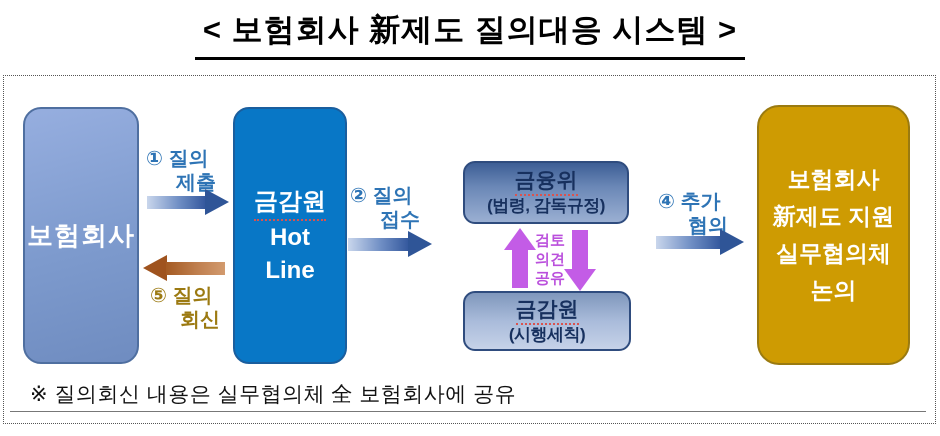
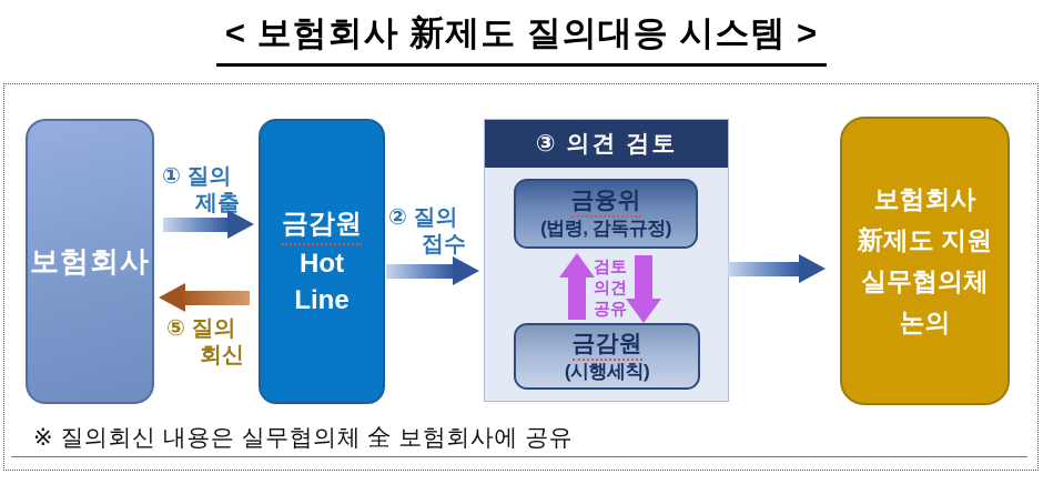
  < 보험회사 新제도 질의대응 시스템 >
  보험회사
  ① 질의
  제출
  ⑤ 질의
  회신
  금감원
  Hot
  Line
  ② 질의
  접수
+ ③ 의견 검토
  금융위
  (법령, 감독규정)
  검토
  의견
  공유
  금감원
  (시행세칙)
- ④ 추가
- 협의
  보험회사
  新제도 지원
  실무협의체
  논의
  ※ 질의회신 내용은 실무협의체 全 보험회사에 공유
